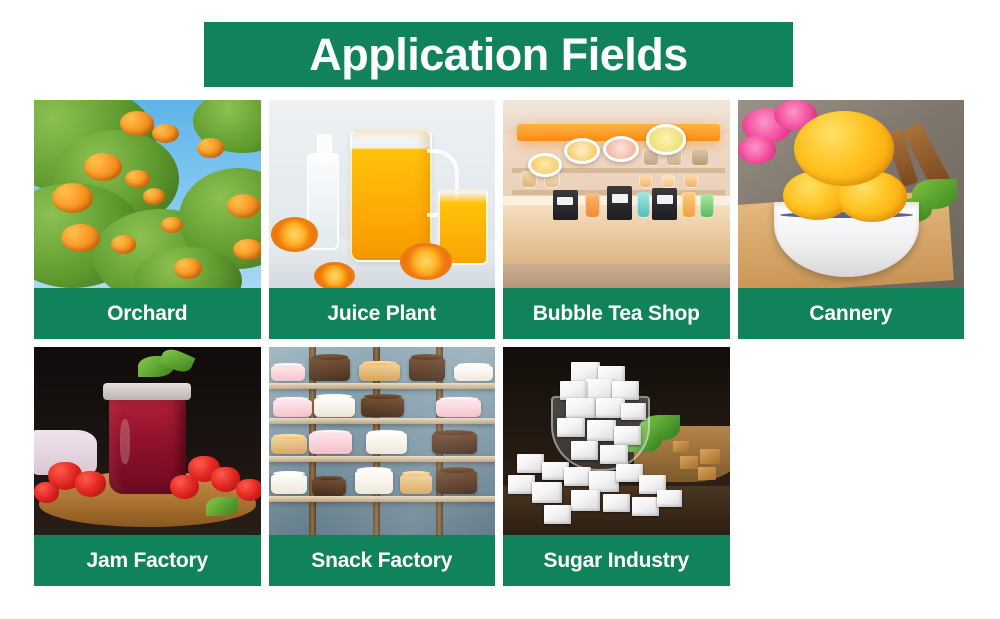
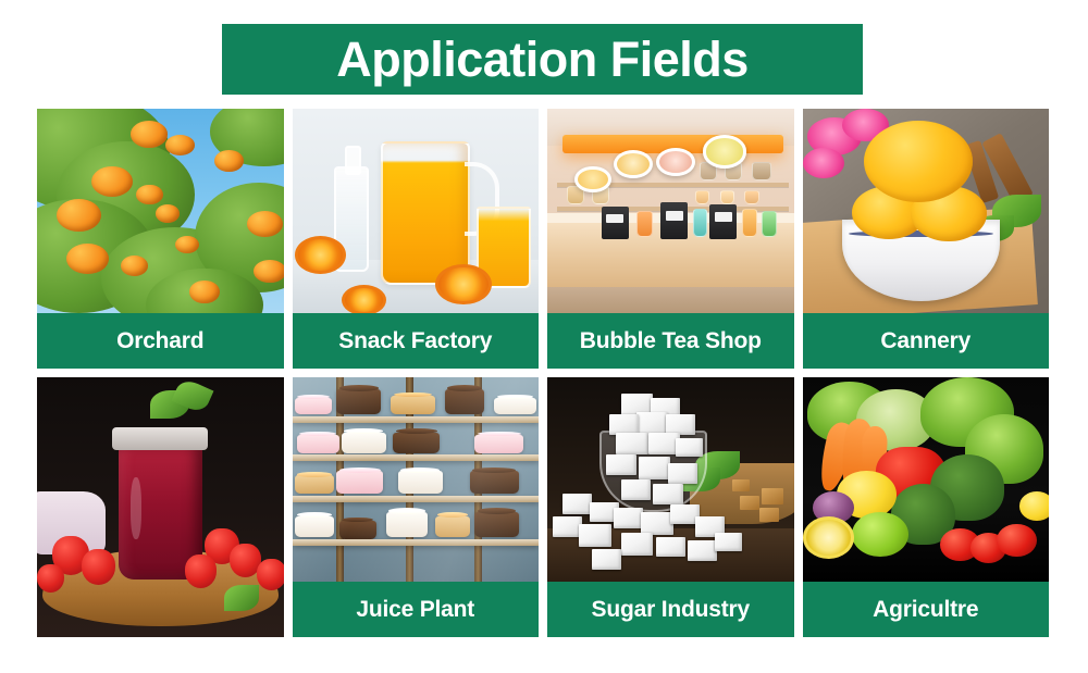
  Application Fields
  Orchard
- Juice Plant
+ Snack Factory
  Bubble Tea Shop
  Cannery
- Jam Factory
- Snack Factory
+ Juice Plant
  Sugar Industry
+ Agricultre
